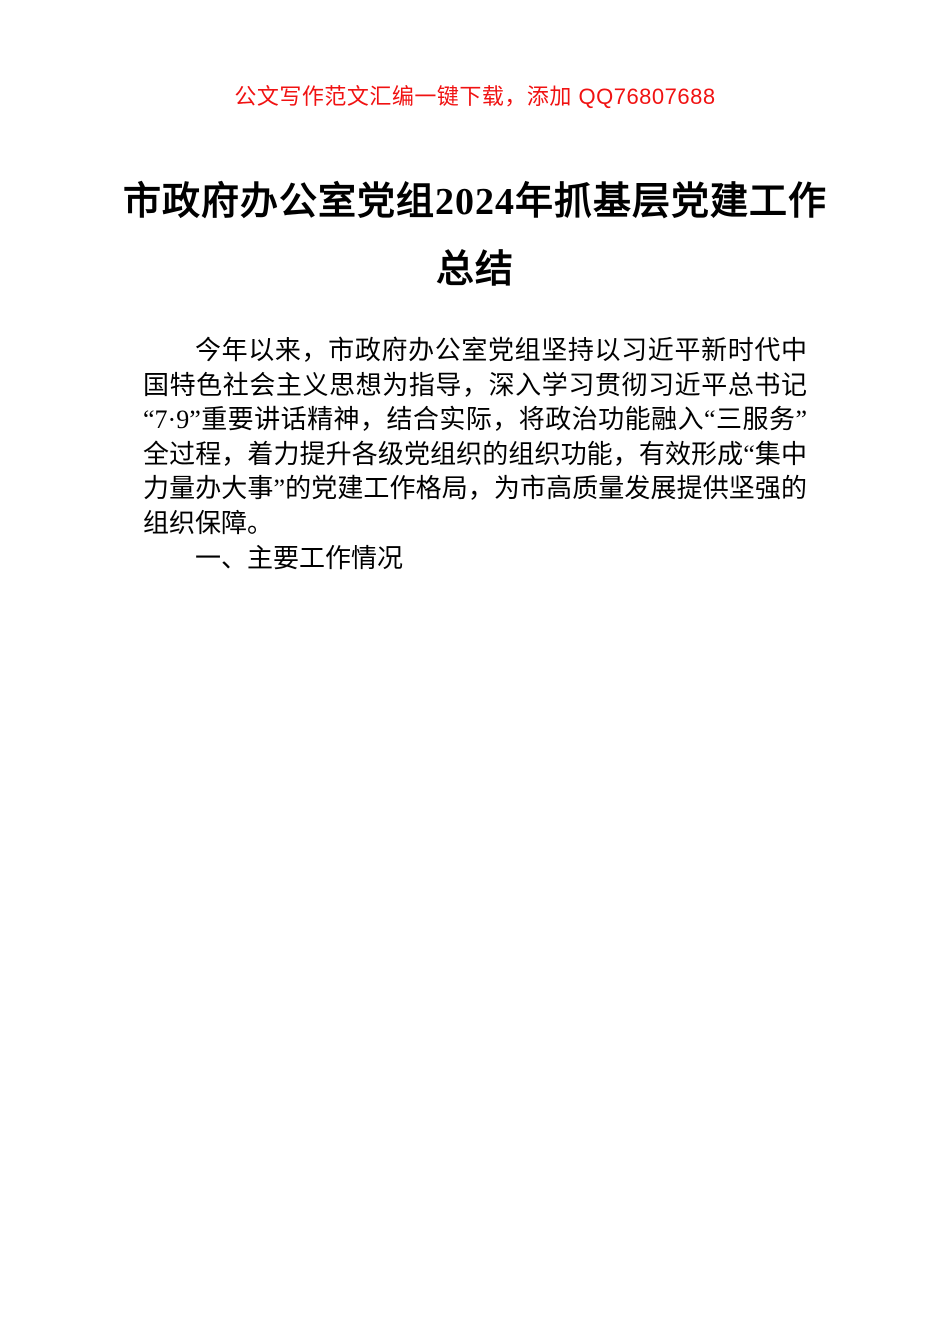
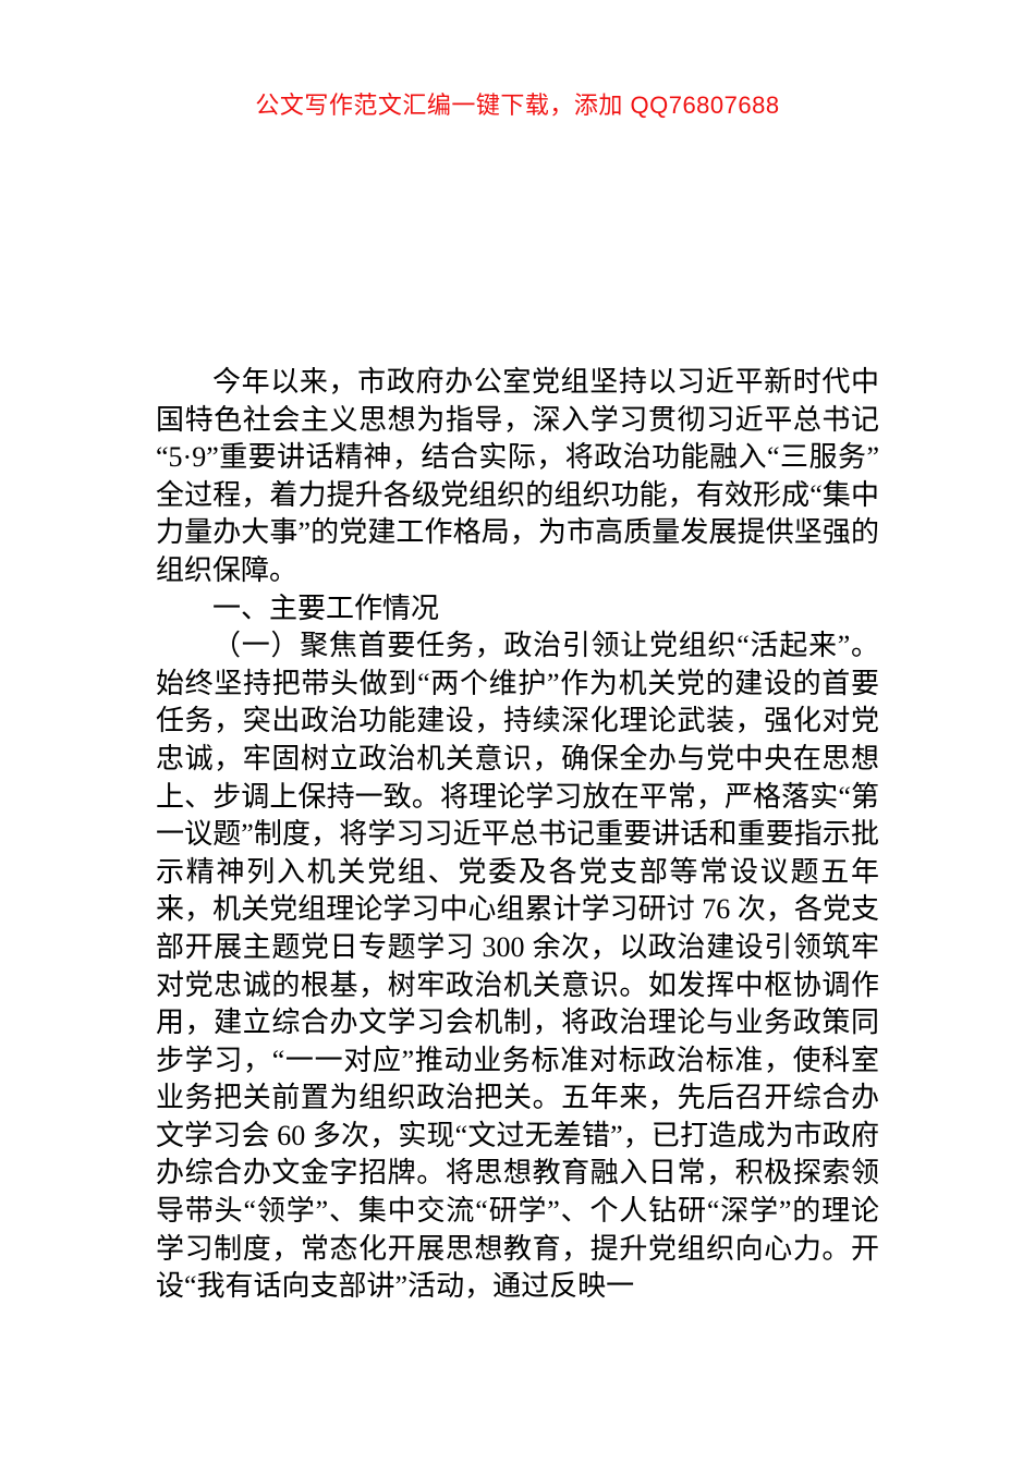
  公文写作范文汇编一键下载，添加 QQ76807688
- 市政府办公室党组2024年抓基层党建工作
- 总结
- 今年以来，市政府办公室党组坚持以习近平新时代中国特色社会主义思想为指导，深入学习贯彻习近平总书记“7·9”重要讲话精神，结合实际，将政治功能融入“三服务”全过程，着力提升各级党组织的组织功能，有效形成“集中力量办大事”的党建工作格局，为市高质量发展提供坚强的组织保障。
+ 今年以来，市政府办公室党组坚持以习近平新时代中国特色社会主义思想为指导，深入学习贯彻习近平总书记“5·9”重要讲话精神，结合实际，将政治功能融入“三服务”全过程，着力提升各级党组织的组织功能，有效形成“集中力量办大事”的党建工作格局，为市高质量发展提供坚强的组织保障。
  一、主要工作情况
+ （一）聚焦首要任务，政治引领让党组织“活起来”。始终坚持把带头做到“两个维护”作为机关党的建设的首要任务，突出政治功能建设，持续深化理论武装，强化对党忠诚，牢固树立政治机关意识，确保全办与党中央在思想上、步调上保持一致。将理论学习放在平常，严格落实“第一议题”制度，将学习习近平总书记重要讲话和重要指示批示精神列入机关党组、党委及各党支部等常设议题五年来，机关党组理论学习中心组累计学习研讨 76 次，各党支部开展主题党日专题学习 300 余次，以政治建设引领筑牢对党忠诚的根基，树牢政治机关意识。如发挥中枢协调作用，建立综合办文学习会机制，将政治理论与业务政策同步学习，“一一对应”推动业务标准对标政治标准，使科室业务把关前置为组织政治把关。五年来，先后召开综合办文学习会 60 多次，实现“文过无差错”，已打造成为市政府办综合办文金字招牌。将思想教育融入日常，积极探索领导带头“领学”、集中交流“研学”、个人钻研“深学”的理论学习制度，常态化开展思想教育，提升党组织向心力。开设“我有话向支部讲”活动，通过反映一
